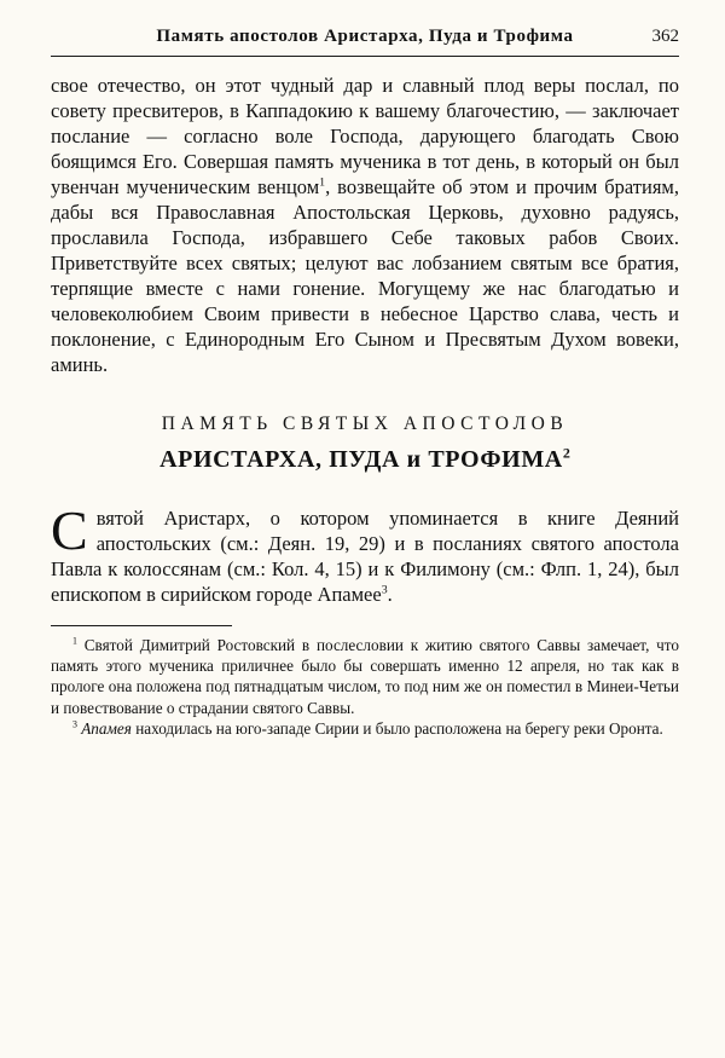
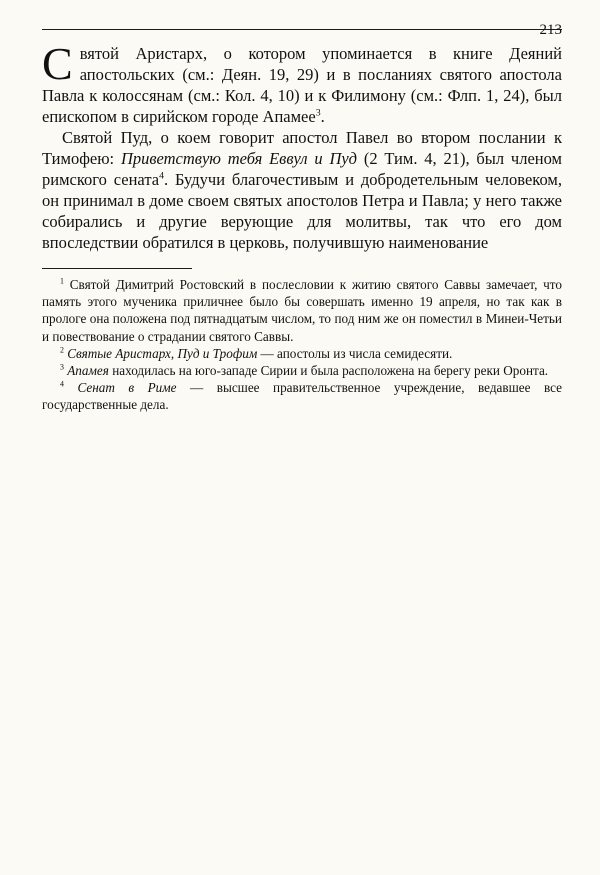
- Память апостолов Аристарха, Пуда и Трофима
- 362
+ 213
- свое отечество, он этот чудный дар и славный плод веры послал, по совету пресвитеров, в Каппадокию к вашему благочестию, — заключает послание — согласно воле Господа, дарующего благодать Свою боящимся Его. Совершая память мученика в тот день, в который он был увенчан мученическим венцом1, возвещайте об этом и прочим братиям, дабы вся Православная Апостольская Церковь, духовно радуясь, прославила Господа, избравшего Себе таковых рабов Своих. Приветствуйте всех святых; целуют вас лобзанием святым все братия, терпящие вместе с нами гонение. Могущему же нас благодатью и человеколюбием Своим привести в небесное Царство слава, честь и поклонение, с Единородным Его Сыном и Пресвятым Духом вовеки, аминь.
- ПАМЯТЬ СВЯТЫХ АПОСТОЛОВ
- АРИСТАРХА, ПУДА и ТРОФИМА2
  С
- вятой Аристарх, о котором упоминается в книге Деяний апостольских (см.: Деян. 19, 29) и в посланиях святого апостола Павла к колоссянам (см.: Кол. 4, 15) и к Филимону (см.: Флп. 1, 24), был епископом в сирийском городе Апамее3.
+ вятой Аристарх, о котором упоминается в книге Деяний апостольских (см.: Деян. 19, 29) и в посланиях святого апостола Павла к колоссянам (см.: Кол. 4, 10) и к Филимону (см.: Флп. 1, 24), был епископом в сирийском городе Апамее3.
+ Святой Пуд, о коем говорит апостол Павел во втором послании к Тимофею: Приветствую тебя Еввул и Пуд (2 Тим. 4, 21), был членом римского сената4. Будучи благочестивым и добродетельным человеком, он принимал в доме своем святых апостолов Петра и Павла; у него также собирались и другие верующие для молитвы, так что его дом впоследствии обратился в церковь, получившую наименование
- 1 Святой Димитрий Ростовский в послесловии к житию святого Саввы замечает, что память этого мученика приличнее было бы совершать именно 12 апреля, но так как в прологе она положена под пятнадцатым числом, то под ним же он поместил в Минеи-Четьи и повествование о страдании святого Саввы.
+ 1 Святой Димитрий Ростовский в послесловии к житию святого Саввы замечает, что память этого мученика приличнее было бы совершать именно 19 апреля, но так как в прологе она положена под пятнадцатым числом, то под ним же он поместил в Минеи-Четьи и повествование о страдании святого Саввы.
+ 2 Святые Аристарх, Пуд и Трофим — апостолы из числа семидесяти.
- 3 Апамея находилась на юго-западе Сирии и было расположена на берегу реки Оронта.
+ 3 Апамея находилась на юго-западе Сирии и была расположена на берегу реки Оронта.
+ 4 Сенат в Риме — высшее правительственное учреждение, ведавшее все государственные дела.
